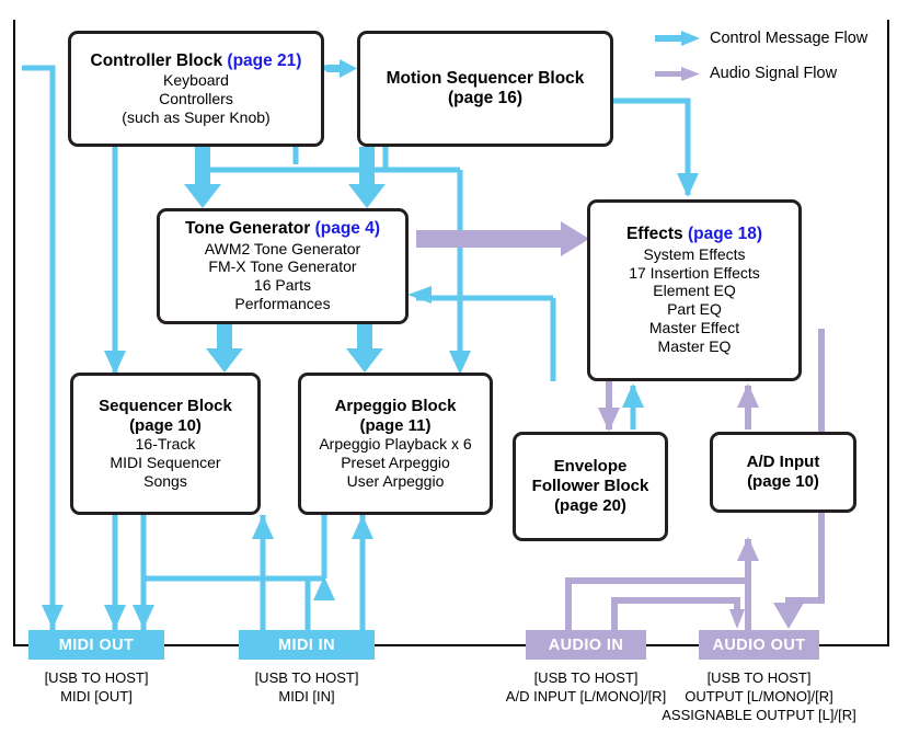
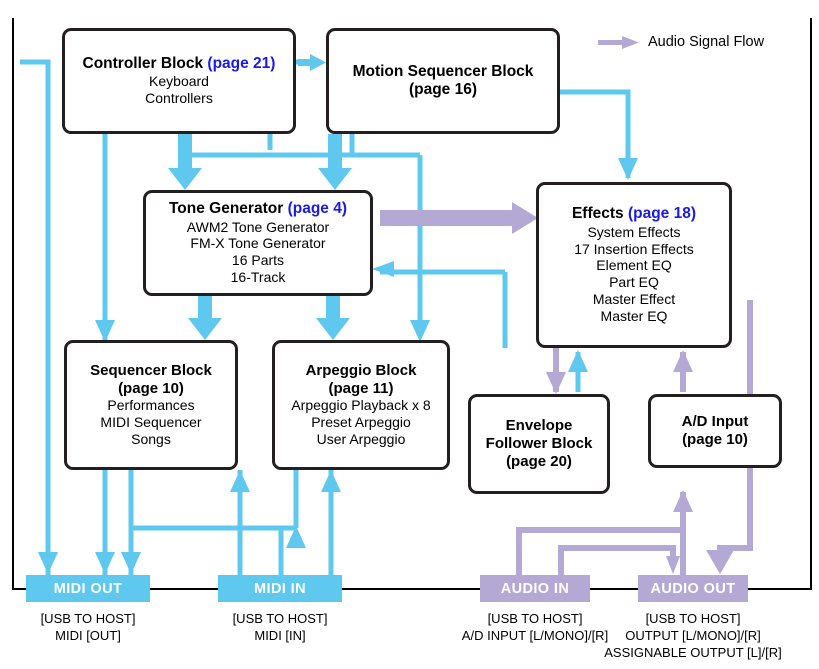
  Controller Block (page 21)
  Keyboard
  Controllers
- (such as Super Knob)
  Motion Sequencer Block
  (page 16)
  Tone Generator (page 4)
  AWM2 Tone Generator
  FM-X Tone Generator
  16 Parts
- Performances
+ 16-Track
  Effects (page 18)
  System Effects
  17 Insertion Effects
  Element EQ
  Part EQ
  Master Effect
  Master EQ
  Sequencer Block
  (page 10)
- 16-Track
+ Performances
  MIDI Sequencer
  Songs
  Arpeggio Block
  (page 11)
- Arpeggio Playback x 6
+ Arpeggio Playback x 8
  Preset Arpeggio
  User Arpeggio
  Envelope
  Follower Block
  (page 20)
  A/D Input
  (page 10)
  MIDI OUT
  [USB TO HOST]
  MIDI [OUT]
  MIDI IN
  [USB TO HOST]
  MIDI [IN]
  AUDIO IN
  [USB TO HOST]
  A/D INPUT [L/MONO]/[R]
  AUDIO OUT
  [USB TO HOST]
  OUTPUT [L/MONO]/[R]
  ASSIGNABLE OUTPUT [L]/[R]
- Control Message Flow
  Audio Signal Flow
